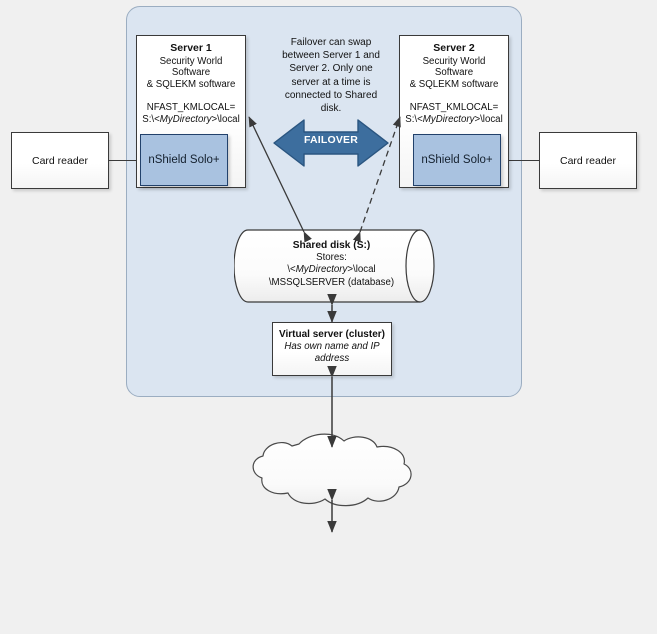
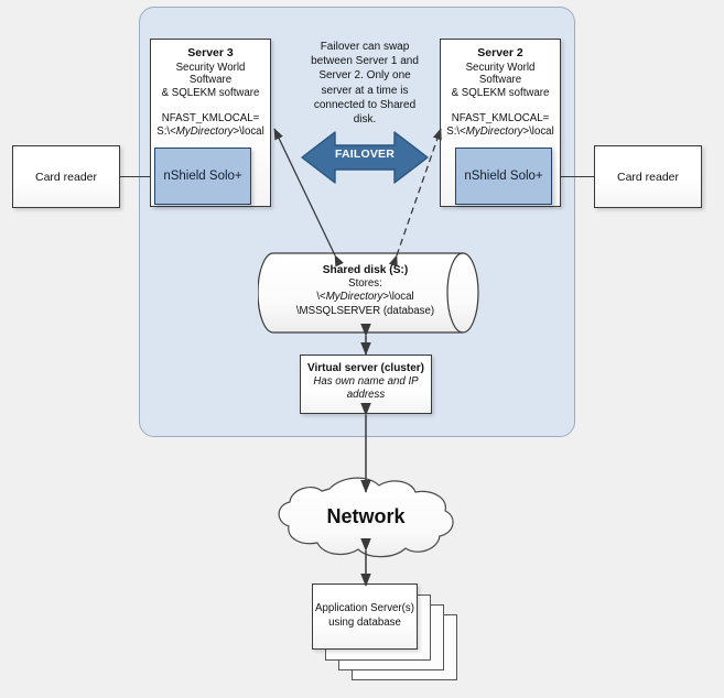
  Card reader
  Card reader
- Server 1
+ Server 3
  Security World Software
  & SQLEKM software
  NFAST_KMLOCAL=
  S:\<MyDirectory>\local
  nShield Solo+
  Server 2
  Security World Software
  & SQLEKM software
  NFAST_KMLOCAL=
  S:\<MyDirectory>\local
  nShield Solo+
  Failover can swap between Server 1 and Server 2. Only one server at a time is connected to Shared disk.
  FAILOVER
  Shared disk (S:)
  Stores:
  \<MyDirectory>\local
  \MSSQLSERVER (database)
  Virtual server (cluster)
  Has own name and IP address
+ Network
+ Application Server(s) using database
